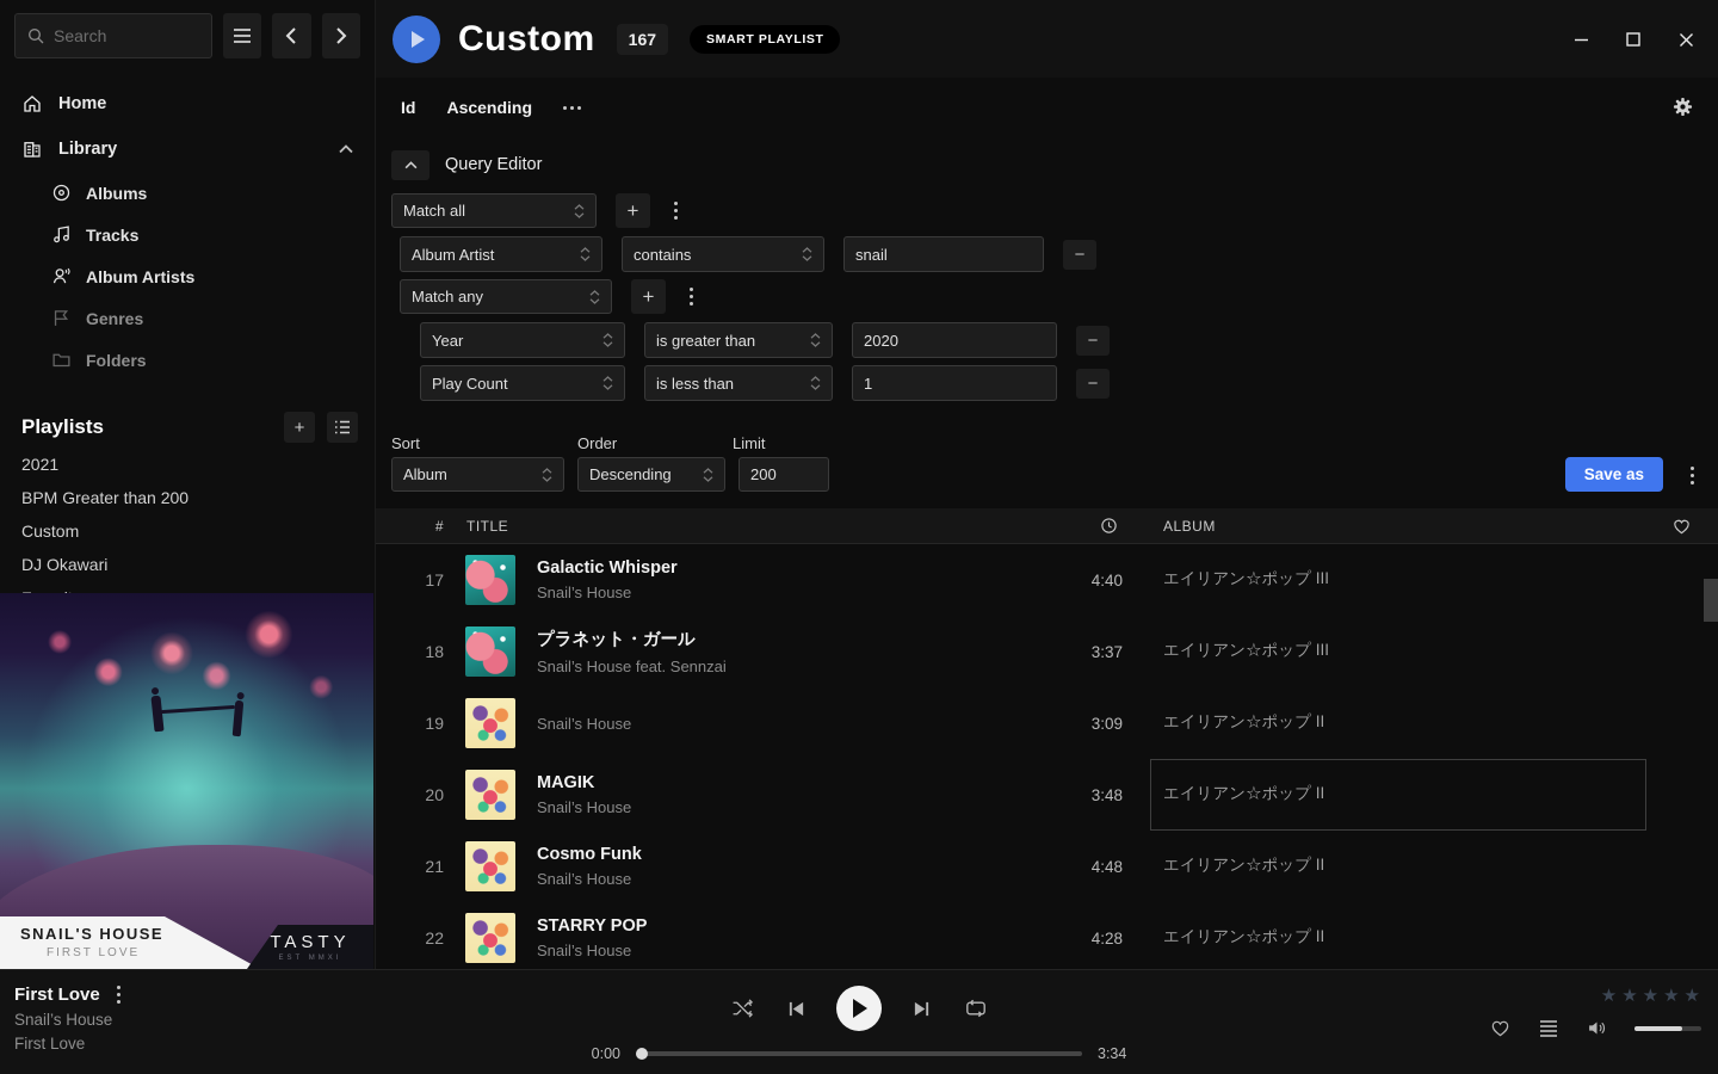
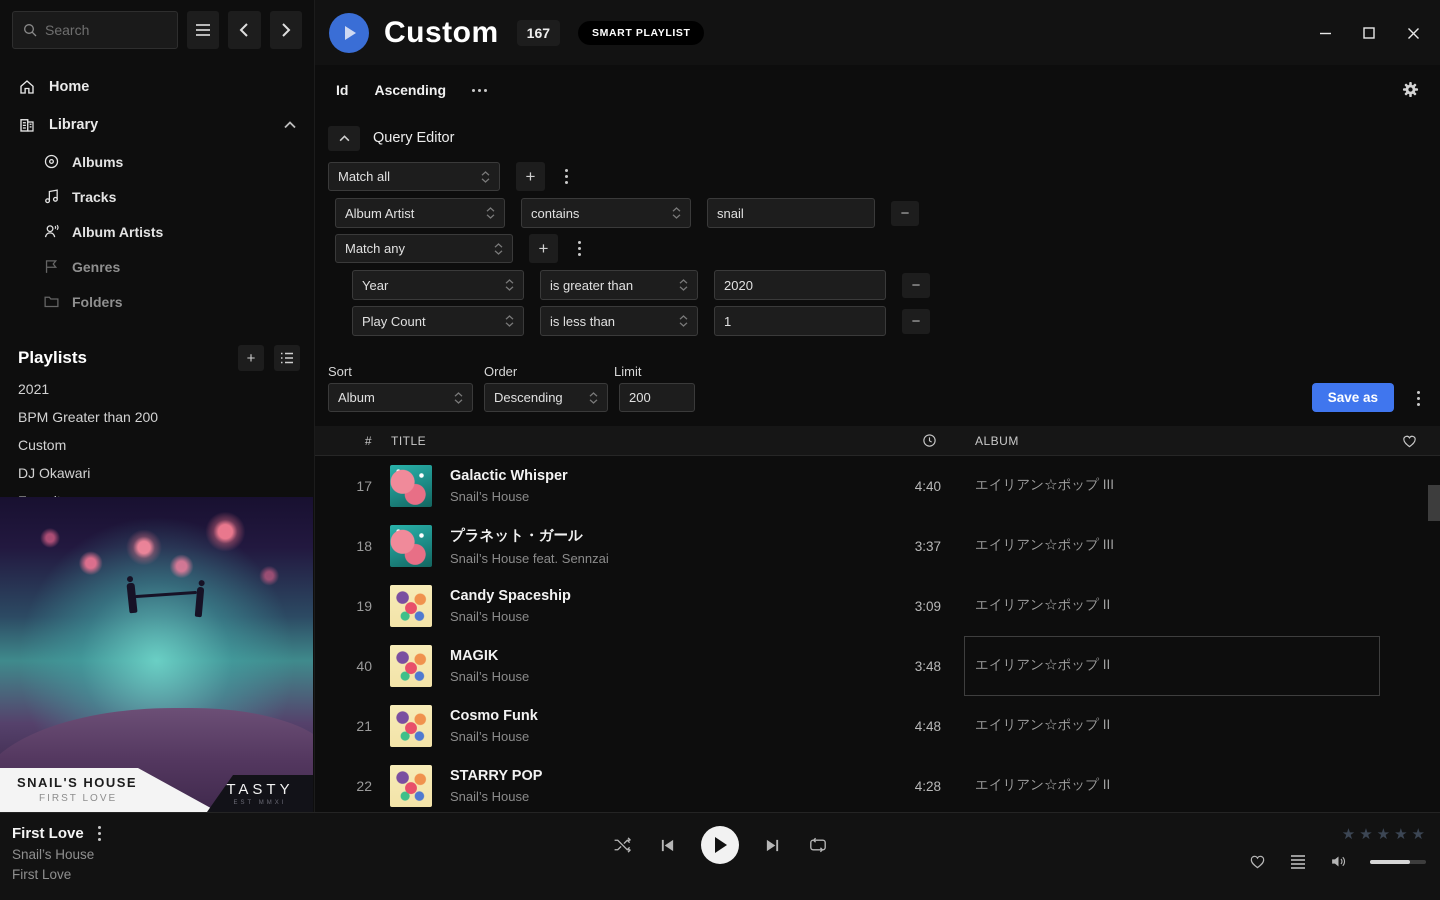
  Search
  Home
  Library
  Albums
  Tracks
  Album Artists
  Genres
  Folders
  Playlists
  +
  2021
  BPM Greater than 200
  Custom
  DJ Okawari
  SNAIL'S HOUSE
  FIRST LOVE
  TASTY
  Custom
  167
  SMART PLAYLIST
  Id
  Ascending
  Query Editor
  Match all
  +
  Album Artist
  contains
  snail
  −
  Match any
  +
  Year
  is greater than
  2020
  −
  Play Count
  is less than
  1
  −
  Sort
  Order
  Limit
  Album
  Descending
  200
  Save as
  #
  TITLE
  ALBUM
  17
  Galactic Whisper
  Snail’s House
  4:40
  エイリアン☆ポップ III
  18
  プラネット・ガール
  Snail’s House feat. Sennzai
  3:37
  エイリアン☆ポップ III
  19
+ Candy Spaceship
  Snail’s House
  3:09
  エイリアン☆ポップ II
- 20
+ 40
  MAGIK
  Snail’s House
  3:48
  エイリアン☆ポップ II
  21
  Cosmo Funk
  Snail’s House
  4:48
  エイリアン☆ポップ II
  22
  STARRY POP
  Snail’s House
  4:28
  エイリアン☆ポップ II
  First Love
  Snail’s House
  First Love
- 0:00
- 3:34
  ★
  ★
  ★
  ★
  ★
